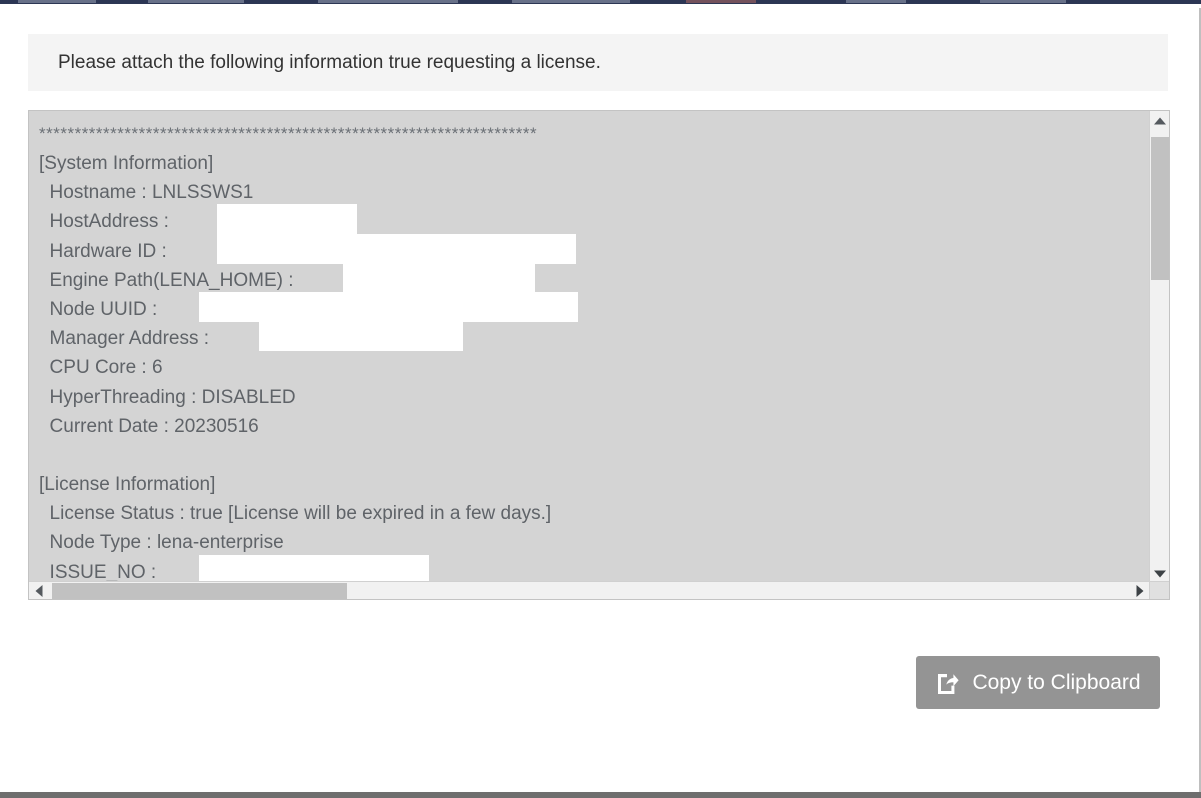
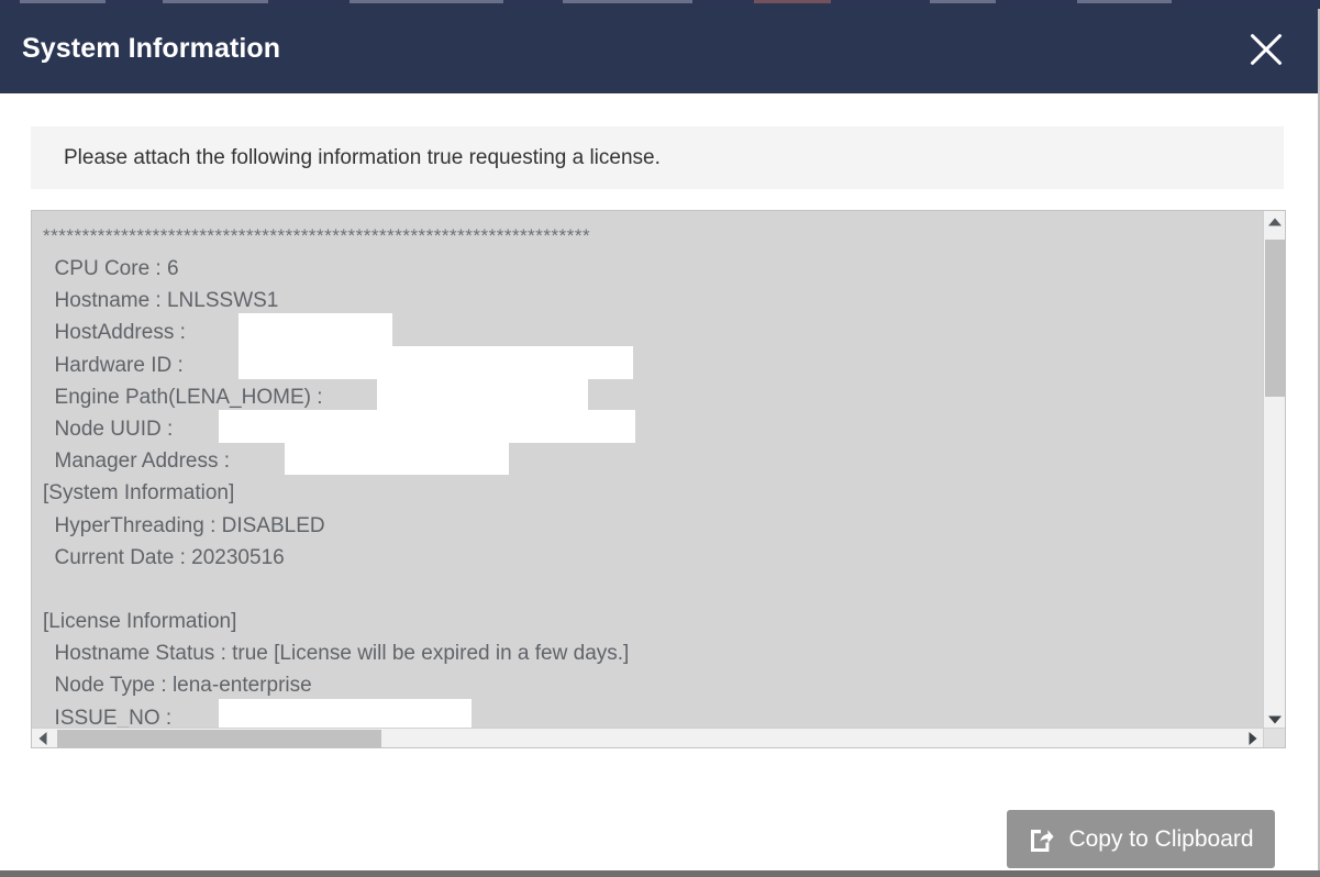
+ System Information
  Please attach the following information true requesting a license.
  **********************************************************************
- [System Information]
+ CPU Core : 6
  Hostname : LNLSSWS1
  HostAddress :
  Hardware ID :
  Engine Path(LENA_HOME) :
  Node UUID :
  Manager Address :
- CPU Core : 6
+ [System Information]
  HyperThreading : DISABLED
  Current Date : 20230516
  [License Information]
- License Status : true [License will be expired in a few days.]
+ Hostname Status : true [License will be expired in a few days.]
  Node Type : lena-enterprise
  ISSUE_NO :
  Copy to Clipboard
